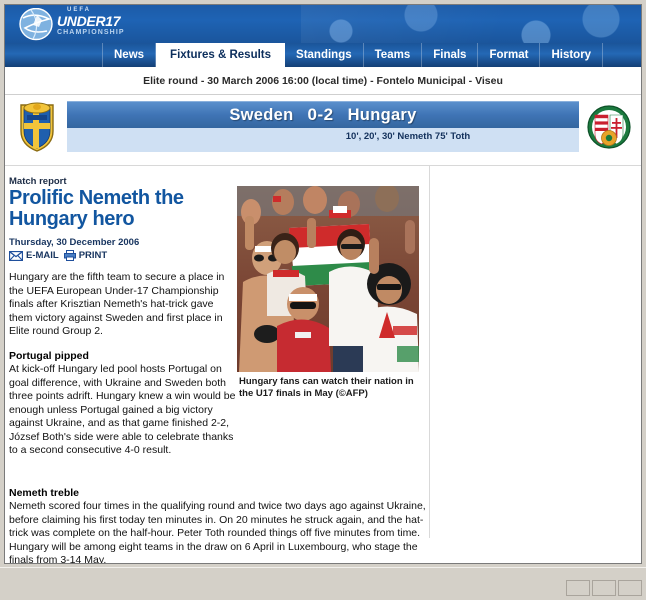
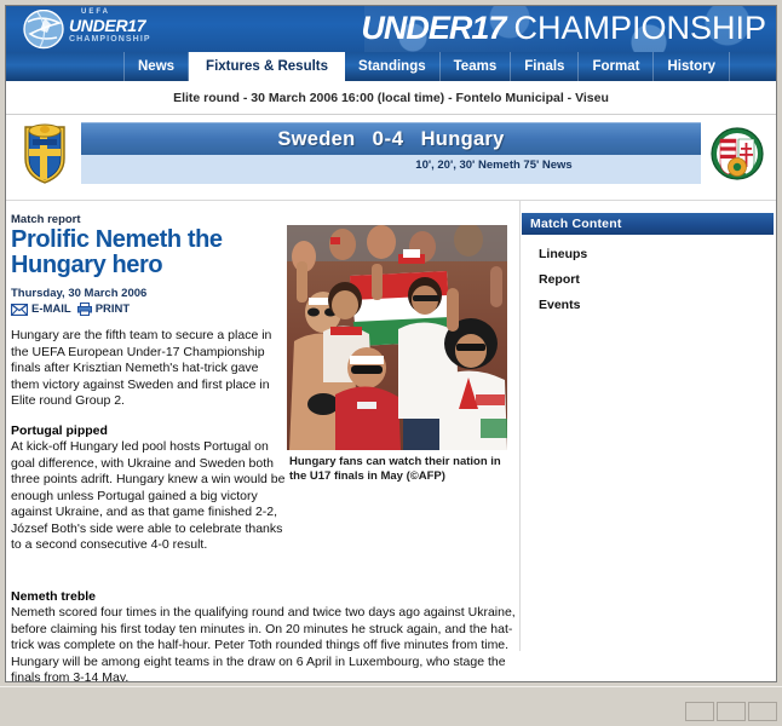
  UNDER17
+ UNDER17 CHAMPIONSHIP
  News
  Fixtures & Results
  Standings
  Teams
  Finals
  Format
  History
  Elite round - 30 March 2006 16:00 (local time) - Fontelo Municipal - Viseu
  Sweden
- 0-2
+ 0-4
  Hungary
- 10', 20', 30' Nemeth 75' Toth
+ 10', 20', 30' Nemeth 75' News
  Match report
  Prolific Nemeth the Hungary hero
- Thursday, 30 December 2006
+ Thursday, 30 March 2006
  E-MAIL
  PRINT
  Hungary are the fifth team to secure a place in the UEFA European Under-17 Championship finals after Krisztian Nemeth's hat-trick gave them victory against Sweden and first place in Elite round Group 2.
  Portugal pipped
  At kick-off Hungary led pool hosts Portugal on goal difference, with Ukraine and Sweden both three points adrift. Hungary knew a win would be enough unless Portugal gained a big victory against Ukraine, and as that game finished 2-2, József Both's side were able to celebrate thanks to a second consecutive 4-0 result.
  Hungary fans can watch their nation in the U17 finals in May (©AFP)
+ Match Content
+ Lineups
+ Report
+ Events
  Nemeth treble
  Nemeth scored four times in the qualifying round and twice two days ago against Ukraine, before claiming his first today ten minutes in. On 20 minutes he struck again, and the hat-trick was complete on the half-hour. Peter Toth rounded things off five minutes from time. Hungary will be among eight teams in the draw on 6 April in Luxembourg, who stage the finals from 3-14 May.
